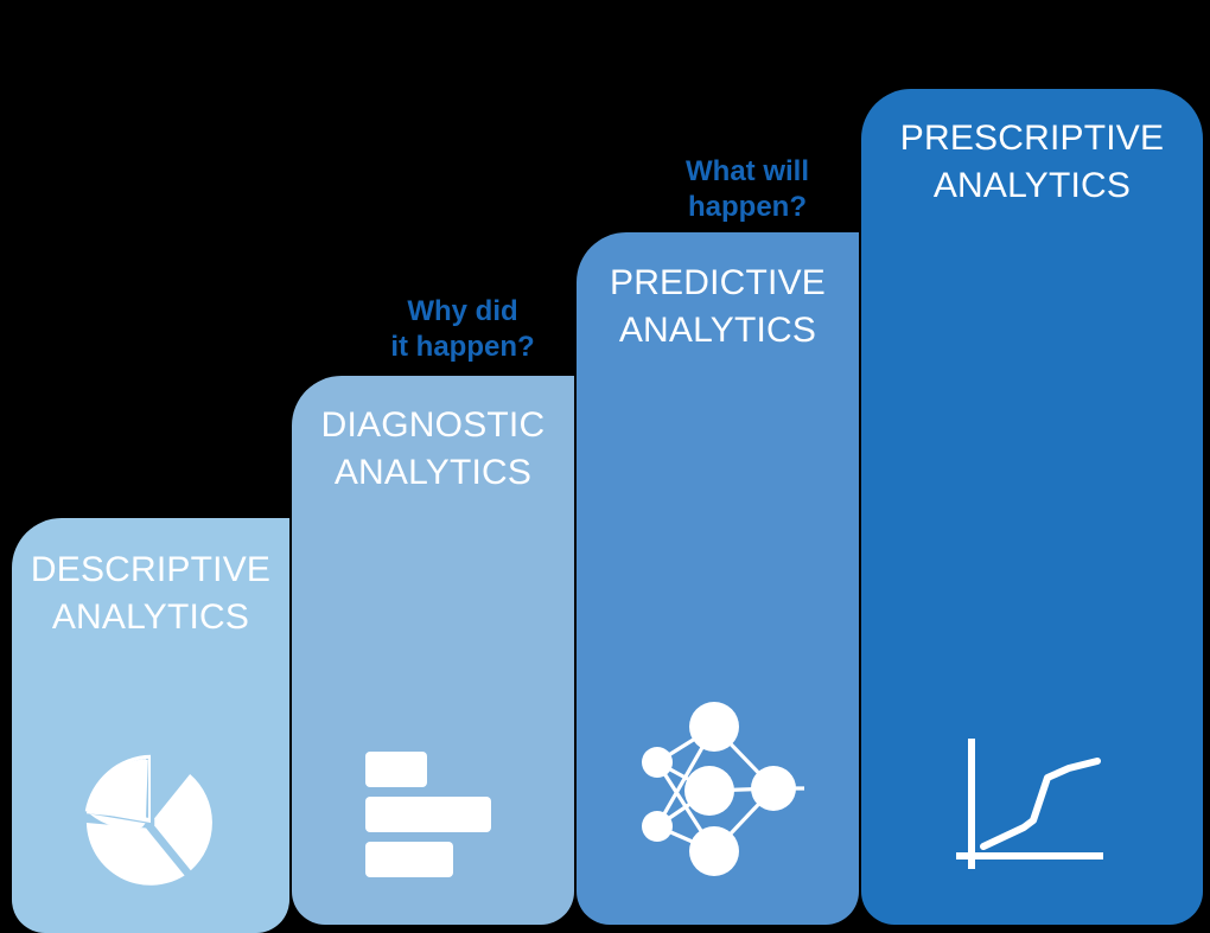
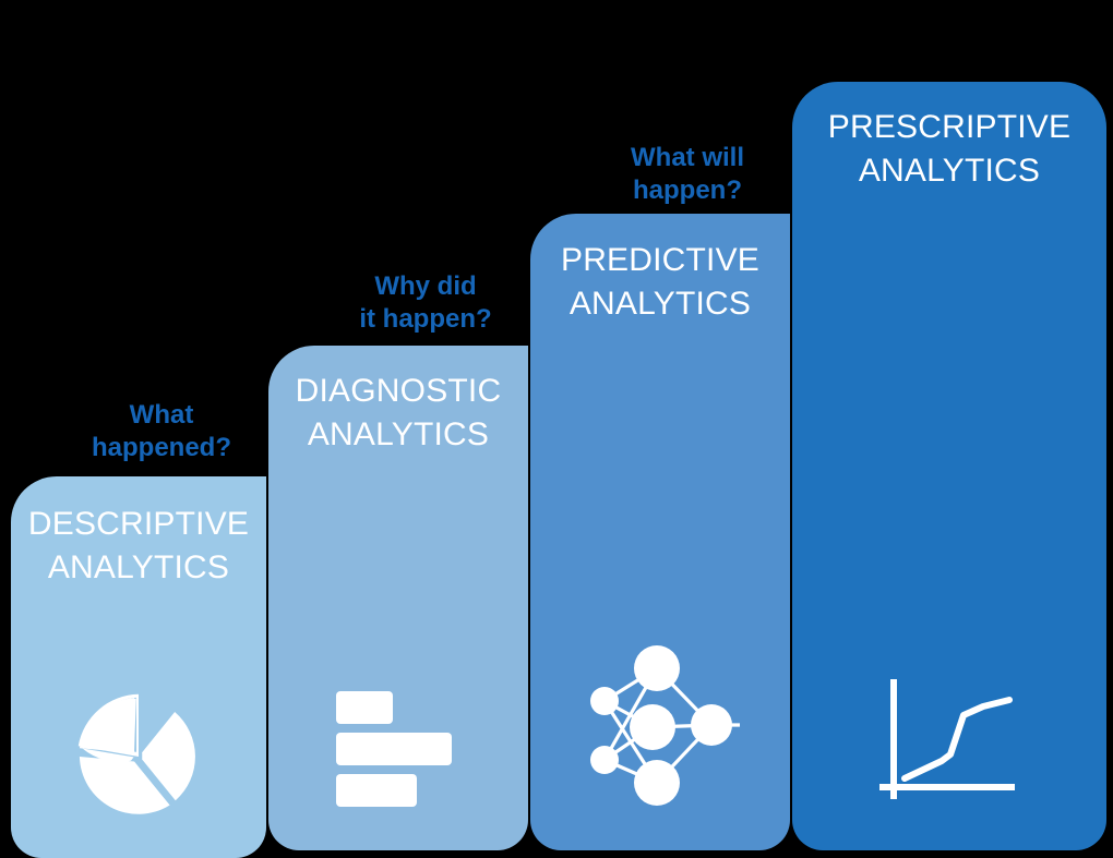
+ What
+ happened?
  Why did
  it happen?
  What will
  happen?
  DESCRIPTIVE
  ANALYTICS
  DIAGNOSTIC
  ANALYTICS
  PREDICTIVE
  ANALYTICS
  PRESCRIPTIVE
  ANALYTICS
